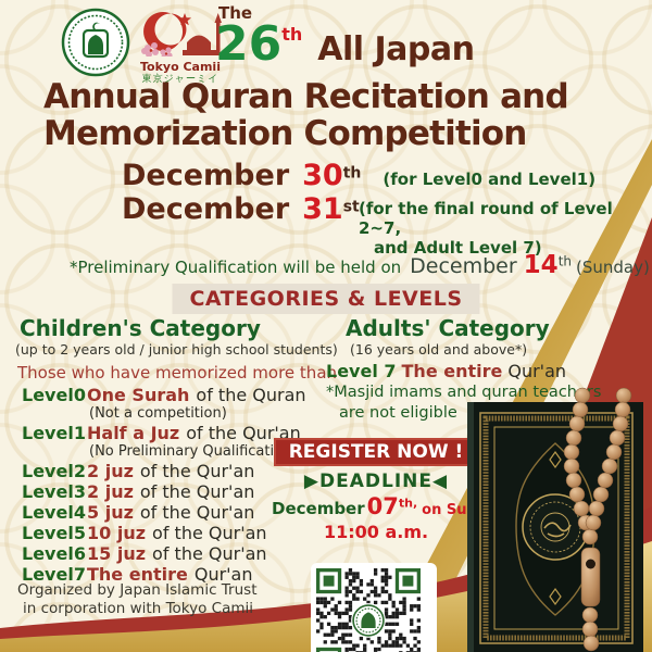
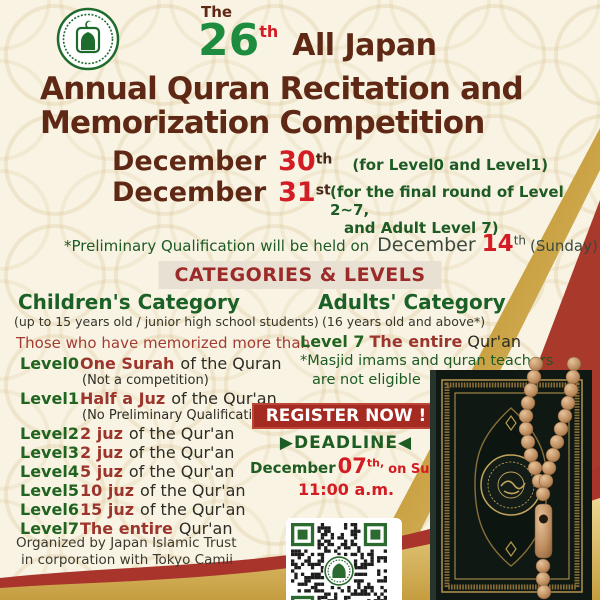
- Tokyo Camii
- 東京ジャーミイ
  The
  26thAll Japan
  Annual Quran Recitation and
  Memorization Competition
  December 30th (for Level0 and Level1)
  December 31st
  (for the final round of Level 2~7,
  and Adult Level 7)
  *Preliminary Qualification will be held on December 14th (Sunday)
  CATEGORIES & LEVELS
  Children's Category
- (up to 2 years old / junior high school students)
+ (up to 15 years old / junior high school students)
  Adults' Category
  (16 years old and above*)
  Those who have memorized more than
  Level0One Surah of the Quran
  (Not a competition)
  Level1Half a Juz of the Qur'an
  (No Preliminary Qualificati
  Level22 juz of the Qur'an
  Level32 juz of the Qur'an
  Level45 juz of the Qur'an
  Level510 juz of the Qur'an
  Level615 juz of the Qur'an
  Level7The entire Qur'an
  Level 7 The entire Qur'an
  *Masjid imams and quran teachrs
  are not eligible
  REGISTER NOW !
  ▶DEADLINE◀
  December07th, on Su
  11:00 a.m.
  Organized by Japan Islamic Trust
  in corporation with Tokyo Camii
